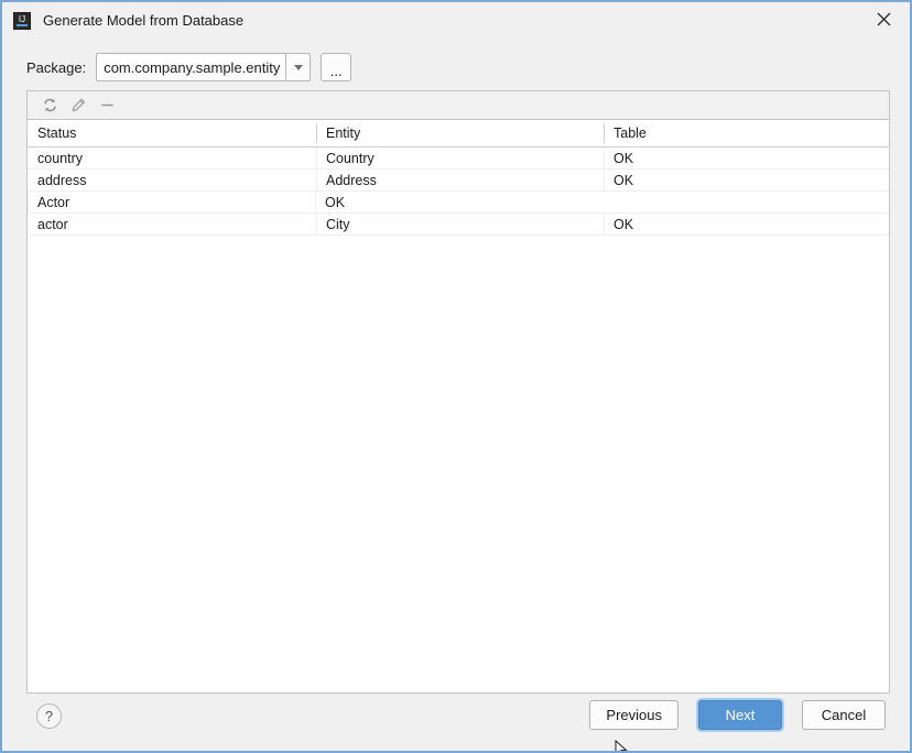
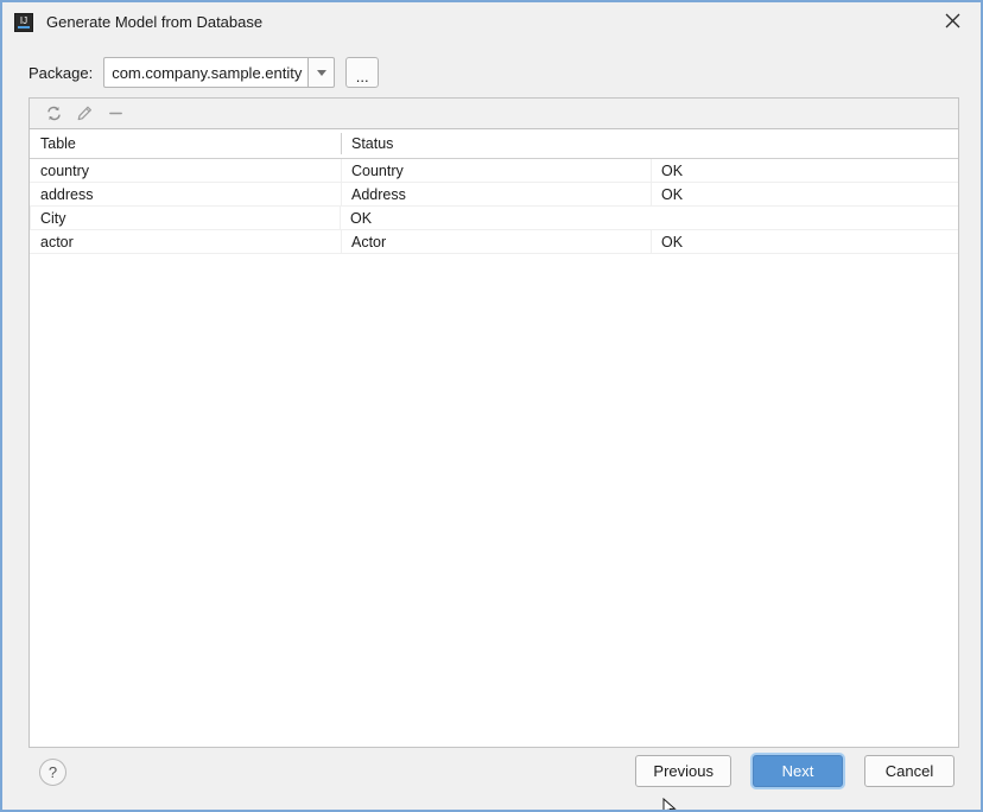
  IJ
  Generate Model from Database
  Package:
  com.company.sample.entity
  ...
- Status
+ Table
- Entity
- Table
+ Status
  country
  Country
  OK
  address
  Address
  OK
- Actor
+ City
  OK
  actor
- City
+ Actor
  OK
  ?
  Previous
  Next
  Cancel
